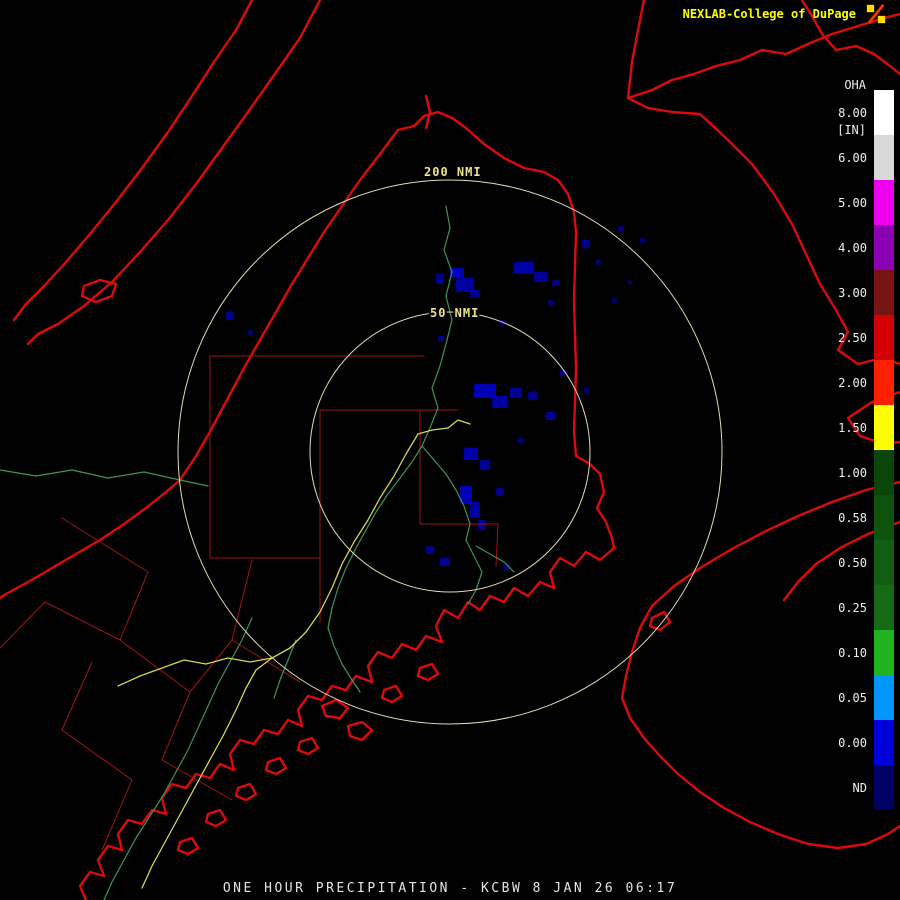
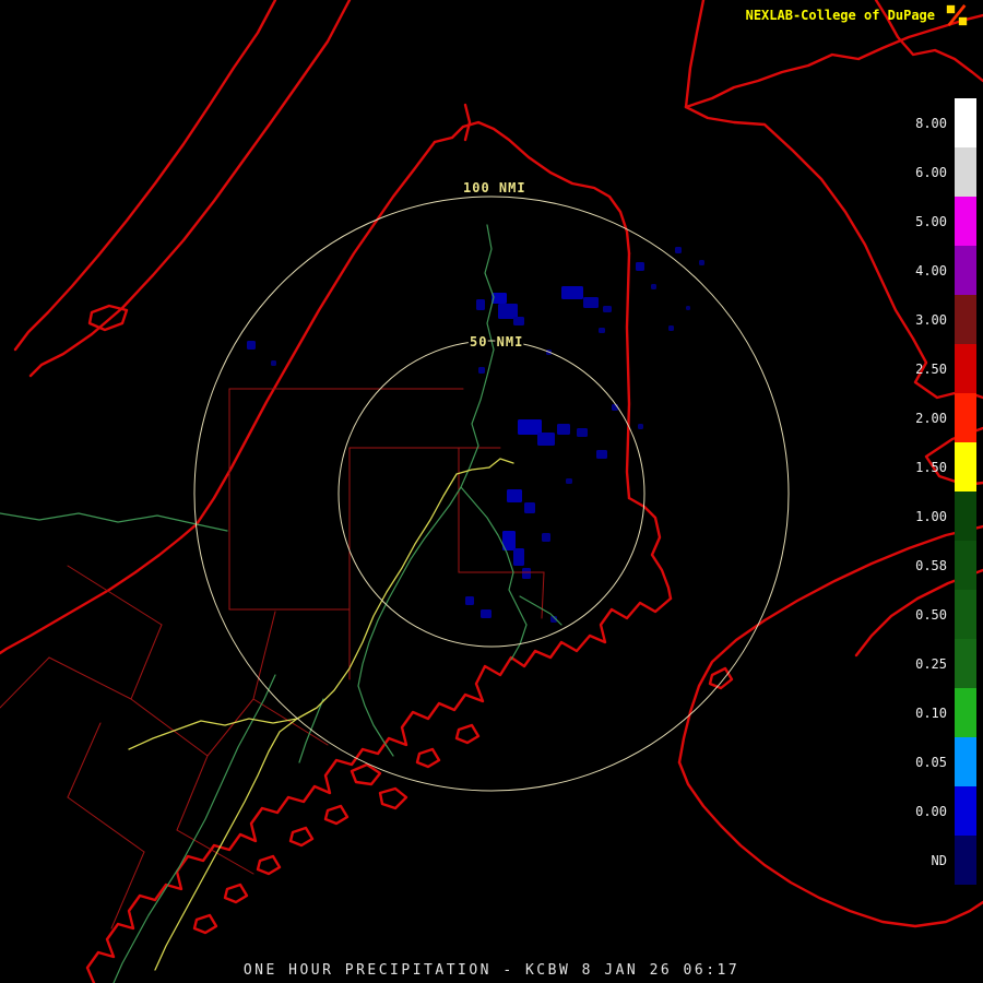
- 200 NMI
+ 100 NMI
  50 NMI
  NEXLAB-College of DuPage
- OHA
- [IN]
  8.00
  6.00
  5.00
  4.00
  3.00
  2.50
  2.00
  1.50
  1.00
  0.58
  0.50
  0.25
  0.10
  0.05
  0.00
  ND
  ONE HOUR PRECIPITATION - KCBW 8 JAN 26 06:17
